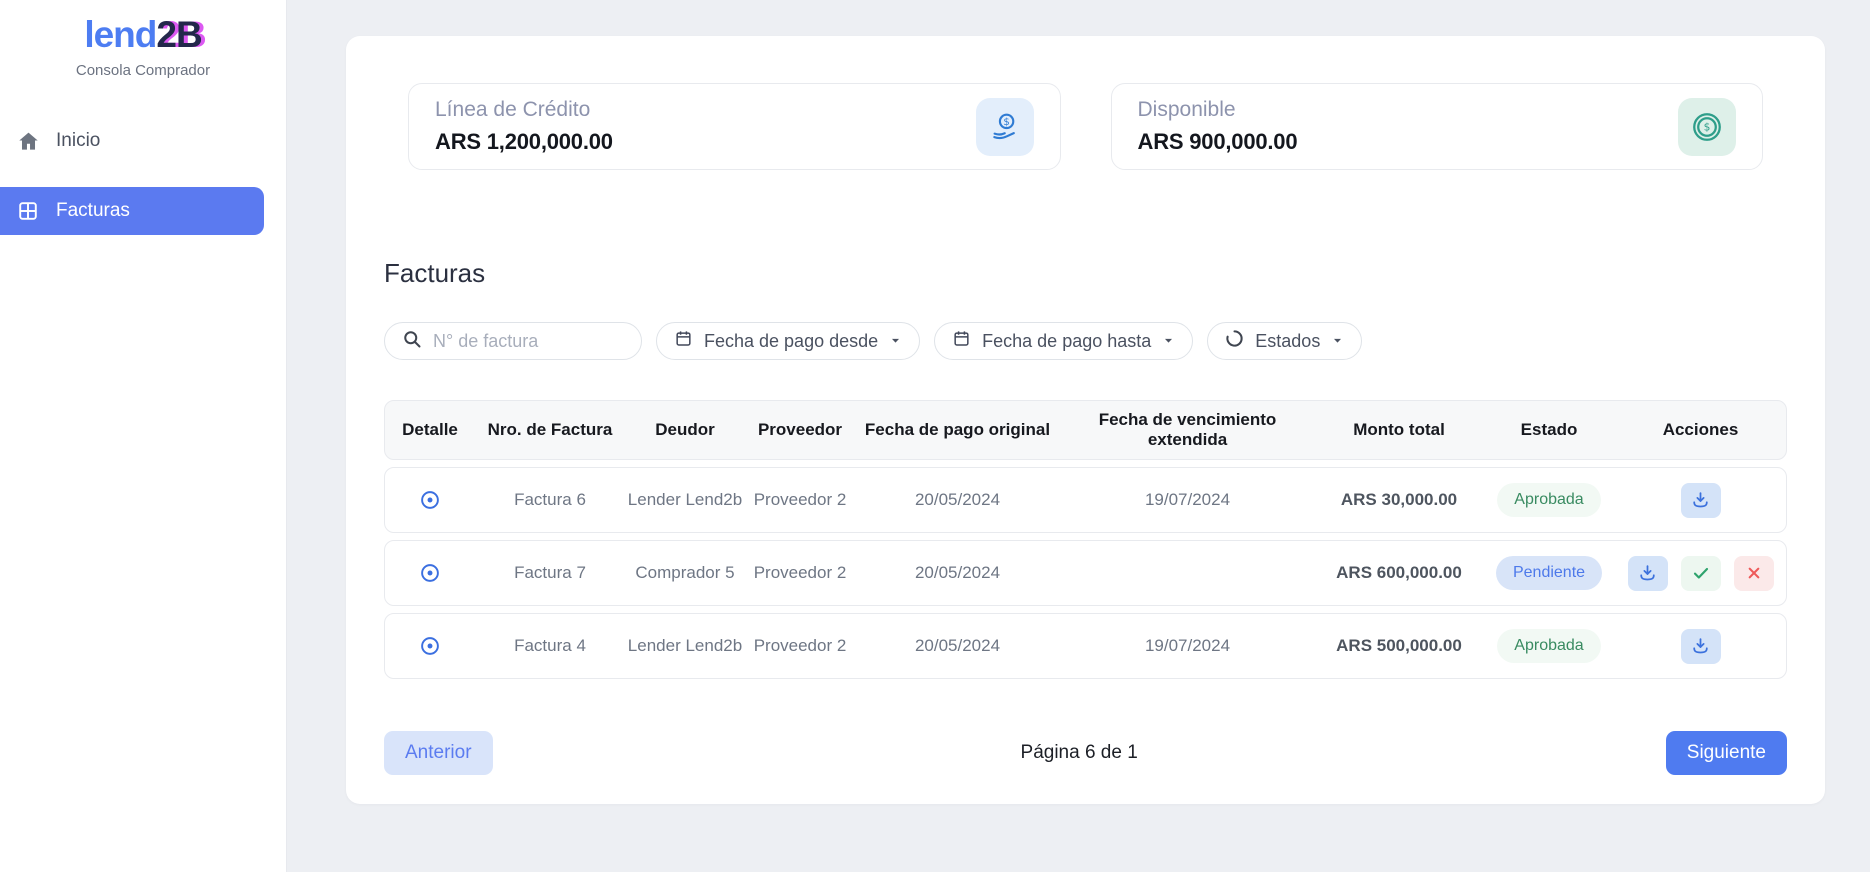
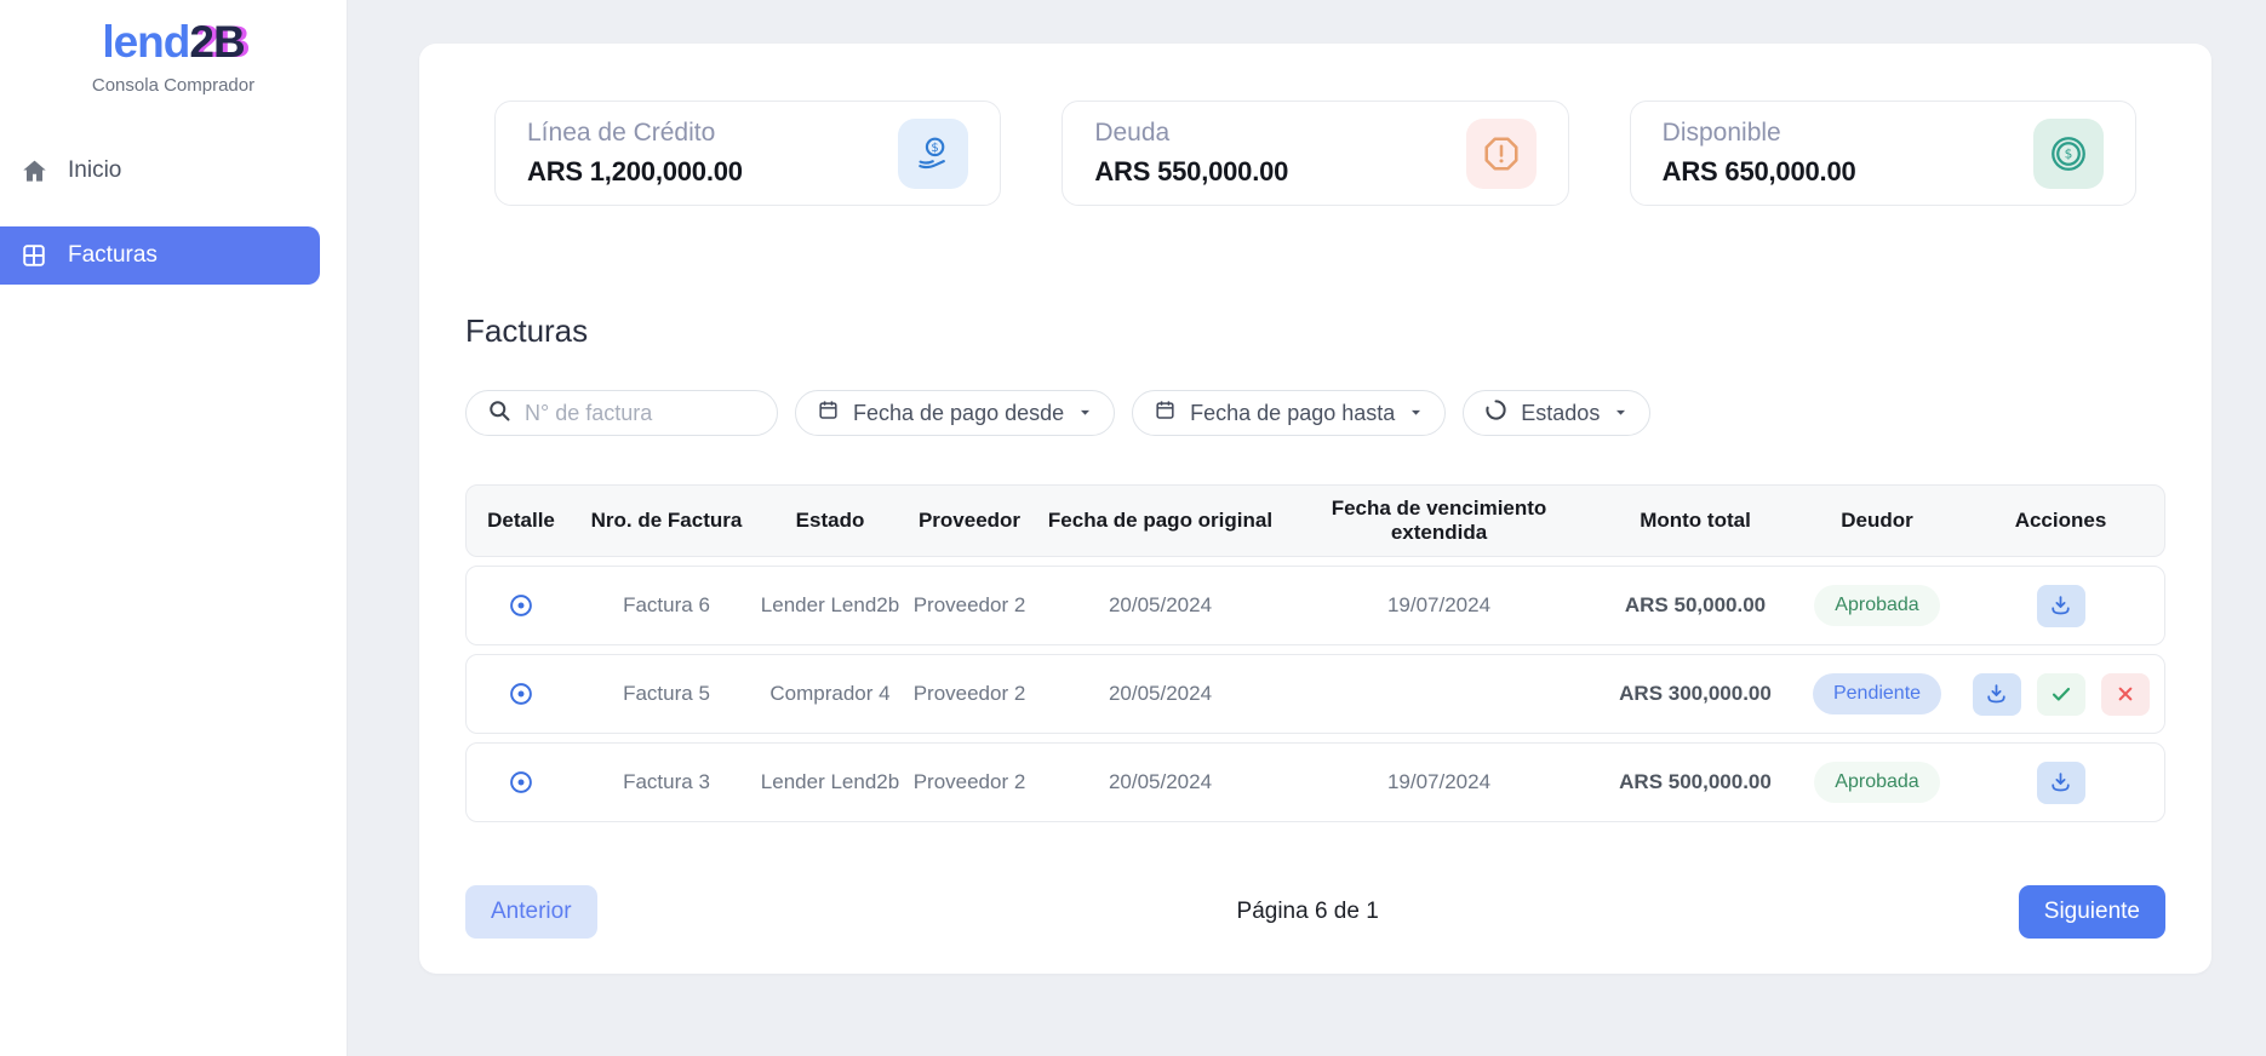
  lend2B
  Consola Comprador
  Inicio
  Facturas
  Línea de Crédito
  ARS 1,200,000.00
  $
+ Deuda
+ ARS 550,000.00
  Disponible
- ARS 900,000.00
+ ARS 650,000.00
  $
  Facturas
  N° de factura
  Fecha de pago desde
  Fecha de pago hasta
  Estados
  Detalle
  Nro. de Factura
- Deudor
+ Estado
  Proveedor
  Fecha de pago original
  Fecha de vencimiento extendida
  Monto total
- Estado
+ Deudor
  Acciones
  Factura 6
  Lender Lend2b
  Proveedor 2
  20/05/2024
  19/07/2024
- ARS 30,000.00
+ ARS 50,000.00
  Aprobada
- Factura 7
+ Factura 5
- Comprador 5
+ Comprador 4
  Proveedor 2
  20/05/2024
- ARS 600,000.00
+ ARS 300,000.00
  Pendiente
- Factura 4
+ Factura 3
  Lender Lend2b
  Proveedor 2
  20/05/2024
  19/07/2024
  ARS 500,000.00
  Aprobada
  Anterior
  Página 6 de 1
  Siguiente
